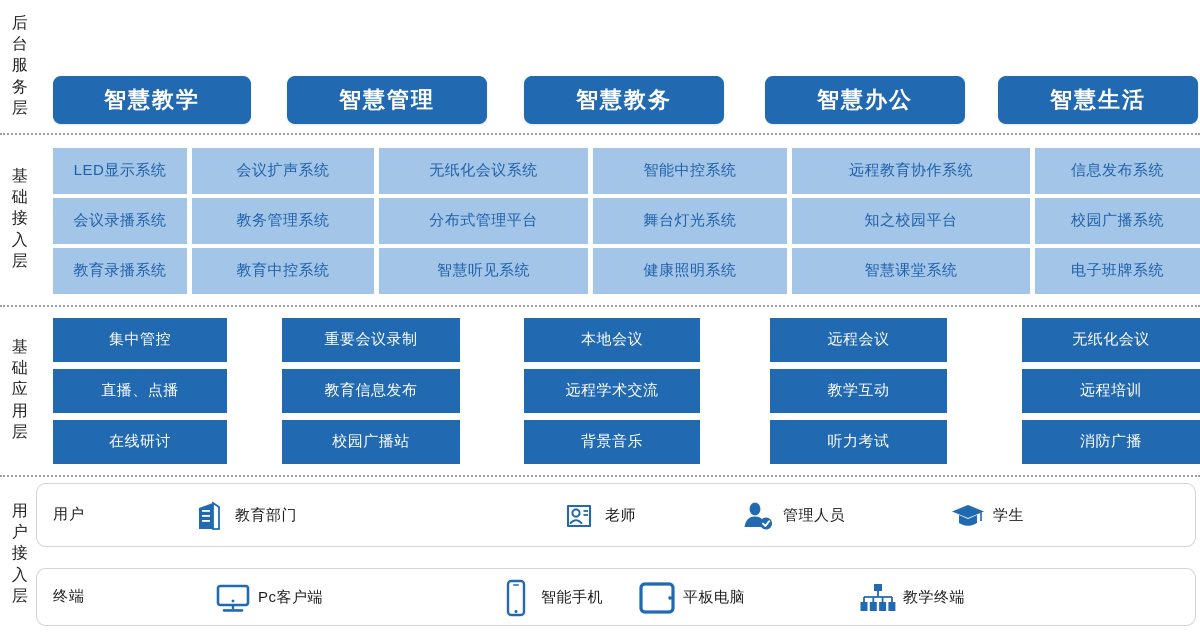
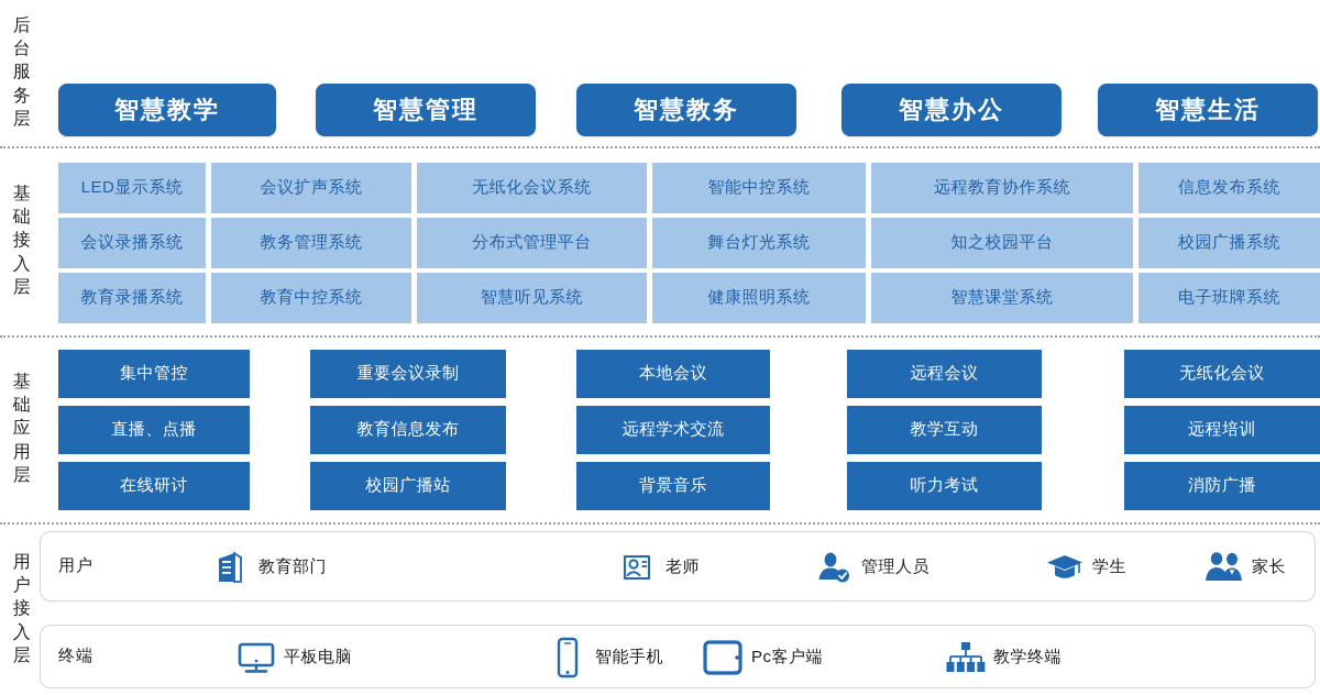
  后
  台
  服
  务
  层
  基
  础
  接
  入
  层
  基
  础
  应
  用
  层
  用
  户
  接
  入
  层
  智慧教学
  智慧管理
  智慧教务
  智慧办公
  智慧生活
  LED显示系统
  会议录播系统
  教育录播系统
  会议扩声系统
  教务管理系统
  教育中控系统
  无纸化会议系统
  分布式管理平台
  智慧听见系统
  智能中控系统
  舞台灯光系统
  健康照明系统
  远程教育协作系统
  知之校园平台
  智慧课堂系统
  信息发布系统
  校园广播系统
  电子班牌系统
  集中管控
  直播、点播
  在线研讨
  重要会议录制
  教育信息发布
  校园广播站
  本地会议
  远程学术交流
  背景音乐
  远程会议
  教学互动
  听力考试
  无纸化会议
  远程培训
  消防广播
  用户
  教育部门
  老师
  管理人员
  学生
+ 家长
  终端
- Pc客户端
+ 平板电脑
  智能手机
- 平板电脑
+ Pc客户端
  教学终端
